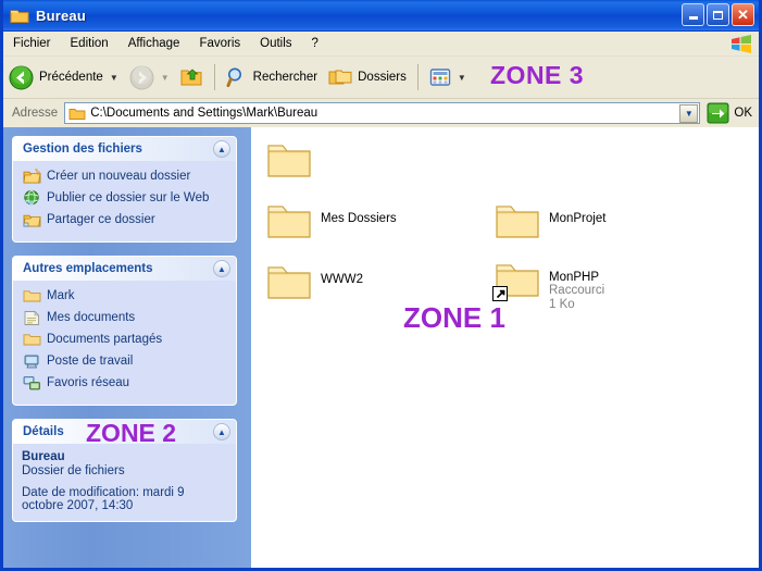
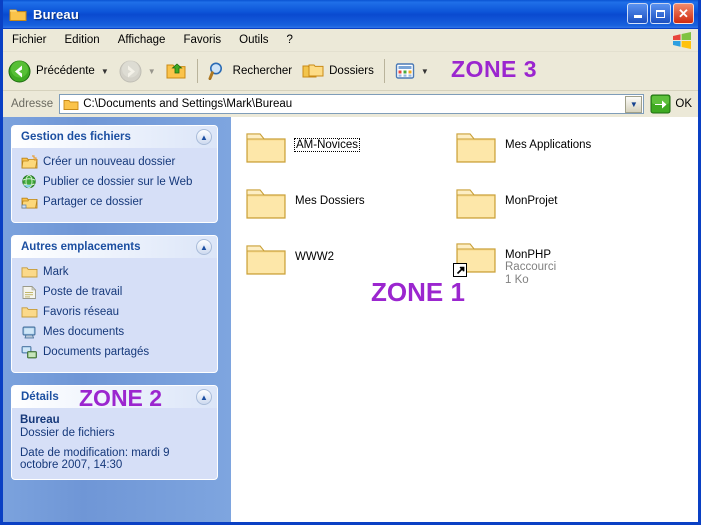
  Bureau
  ✕
  Fichier
  Edition
  Affichage
  Favoris
  Outils
  ?
  Précédente
  ▼
  ▼
  Rechercher
  Dossiers
  ▼
  ZONE 3
  Adresse
  C:\Documents and Settings\Mark\Bureau
  ▼
  OK
  Gestion des fichiers
  ▲
  Créer un nouveau dossier
  Publier ce dossier sur le Web
  Partager ce dossier
  Autres emplacements
  ▲
  Mark
- Mes documents
+ Poste de travail
- Documents partagés
+ Favoris réseau
- Poste de travail
+ Mes documents
- Favoris réseau
+ Documents partagés
  Détails
  ▲
  Bureau
  Dossier de fichiers
  Date de modification: mardi 9 octobre 2007, 14:30
  ZONE 2
+ AM-Novices
+ Mes Applications
  Mes Dossiers
  MonProjet
  WWW2
  MonPHP
  Raccourci
  1 Ko
  ZONE 1
